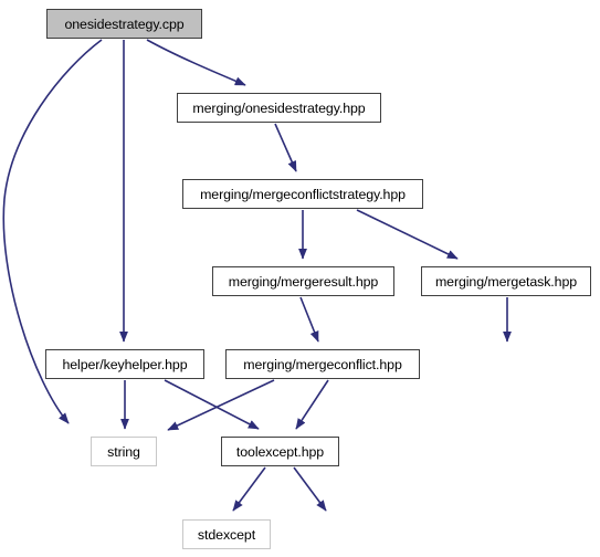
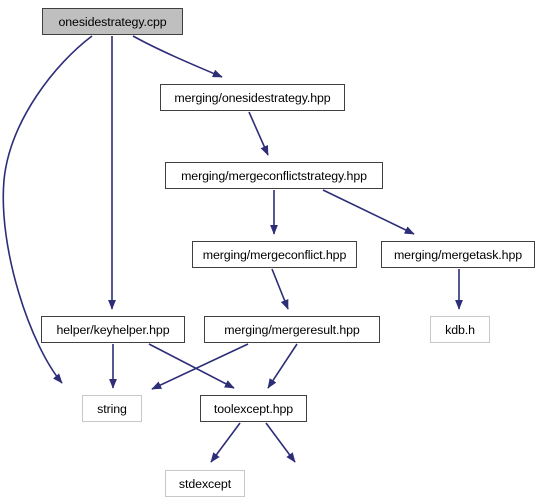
  onesidestrategy.cpp
  merging/onesidestrategy.hpp
  merging/mergeconflictstrategy.hpp
- merging/mergeresult.hpp
+ merging/mergeconflict.hpp
  merging/mergetask.hpp
  helper/keyhelper.hpp
- merging/mergeconflict.hpp
+ merging/mergeresult.hpp
+ kdb.h
  string
  toolexcept.hpp
  stdexcept
